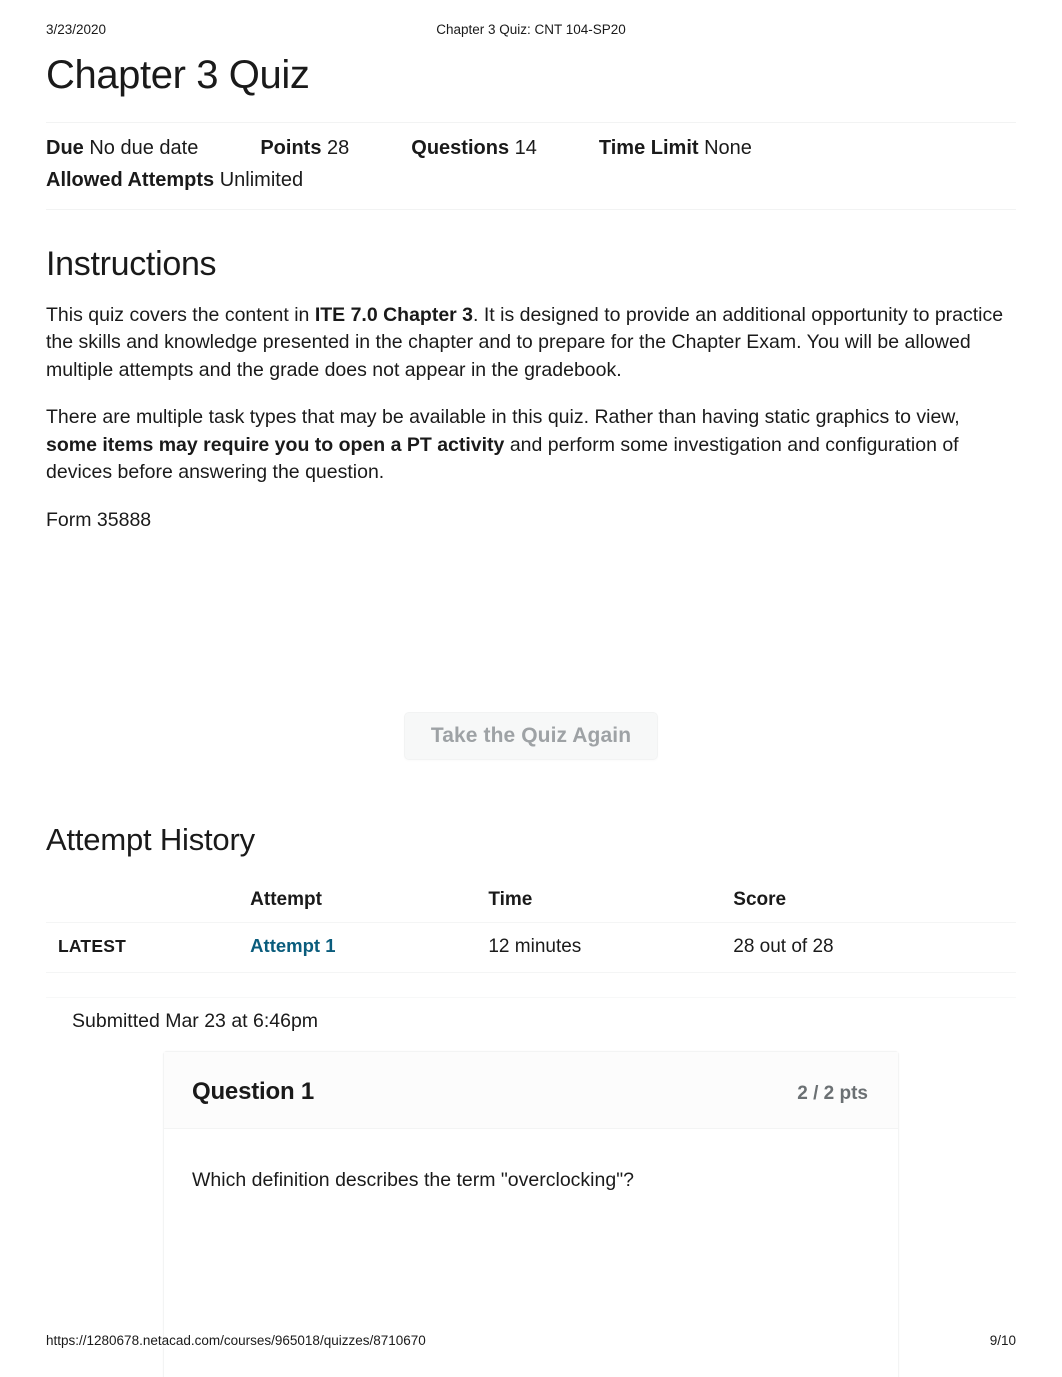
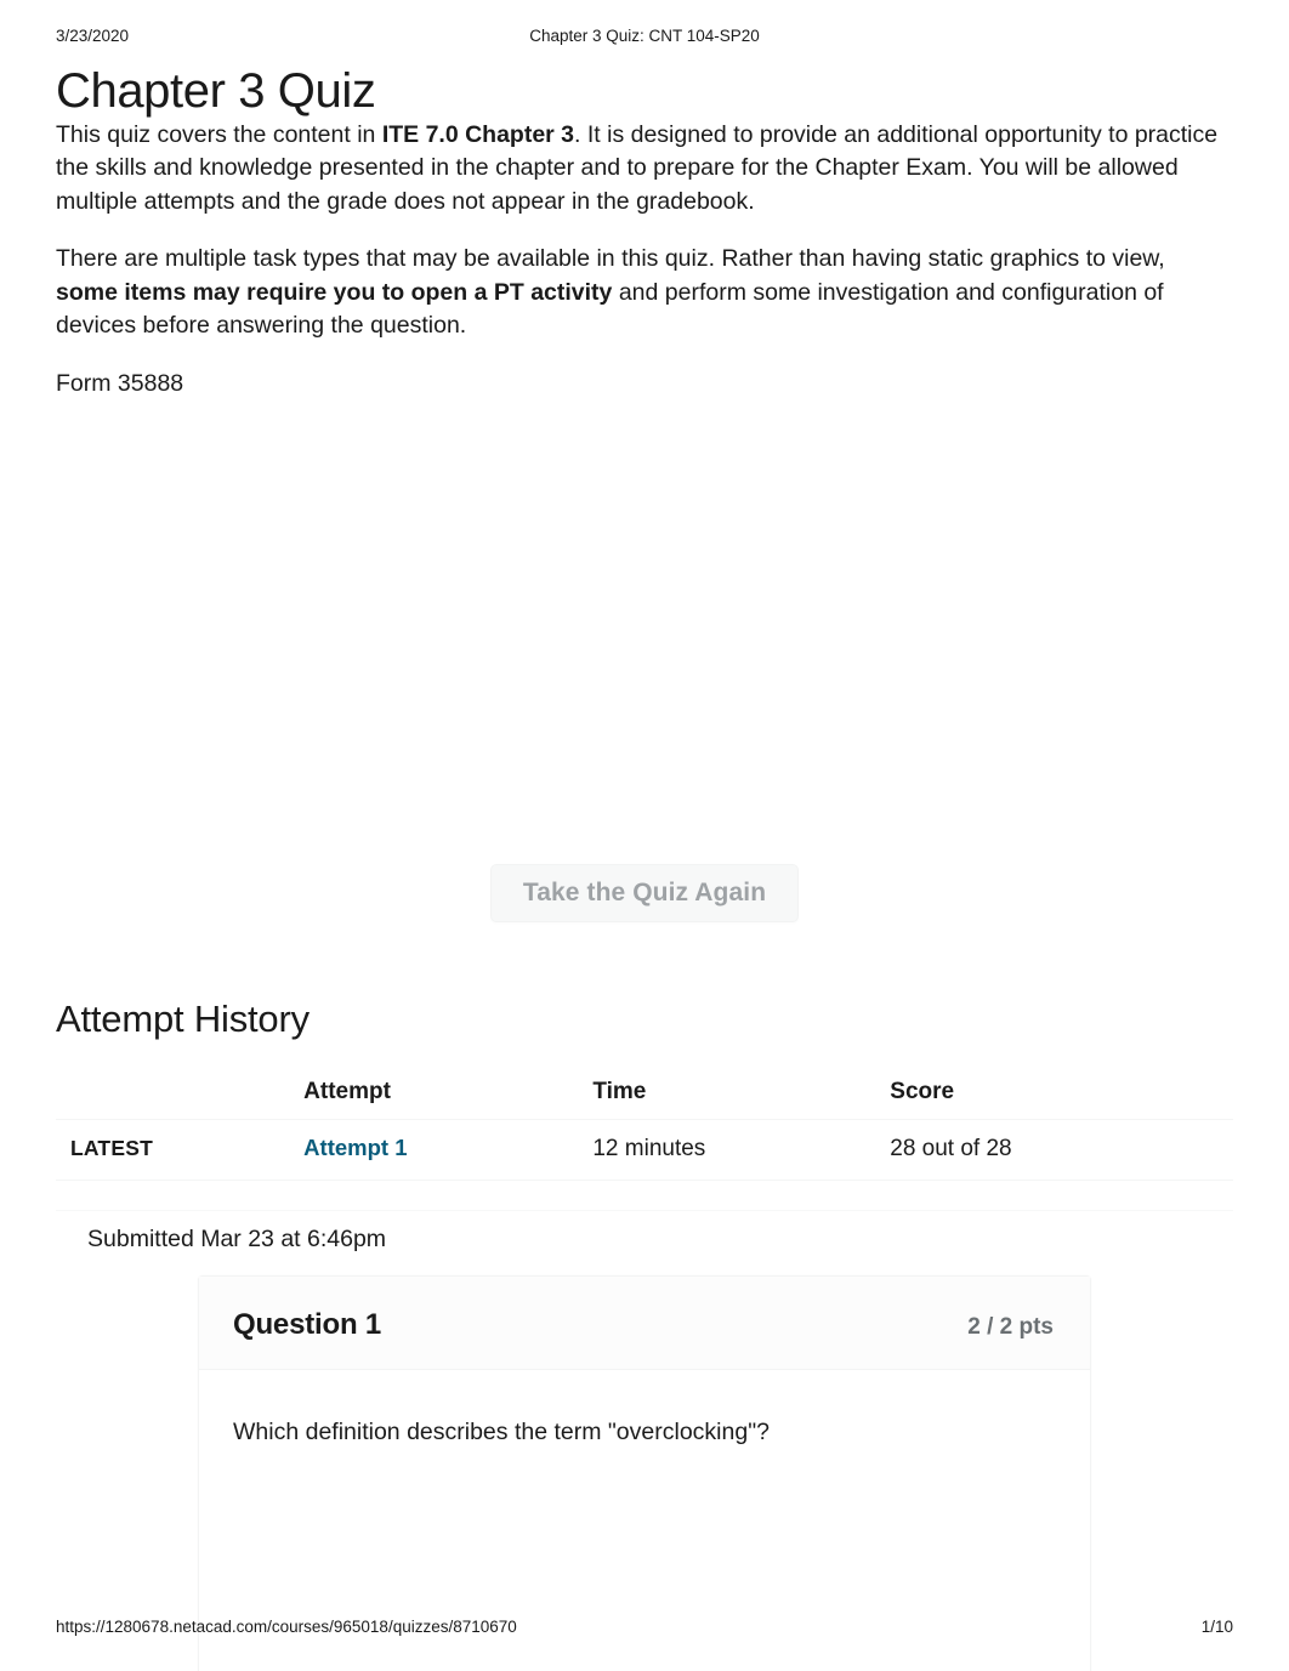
  3/23/2020
  Chapter 3 Quiz: CNT 104-SP20
  Chapter 3 Quiz
- Due No due date Points 28 Questions 14 Time Limit None
- Allowed Attempts Unlimited
- Instructions
  This quiz covers the content in ITE 7.0 Chapter 3. It is designed to provide an additional opportunity to practice the skills and knowledge presented in the chapter and to prepare for the Chapter Exam. You will be allowed multiple attempts and the grade does not appear in the gradebook.
  There are multiple task types that may be available in this quiz. Rather than having static graphics to view, some items may require you to open a PT activity and perform some investigation and configuration of devices before answering the question.
  Form 35888
  Take the Quiz Again
  Attempt History
  	Attempt	Time	Score
  LATEST	Attempt 1	12 minutes	28 out of 28
  Submitted Mar 23 at 6:46pm
  Question 1
  2 / 2 pts
  Which definition describes the term "overclocking"?
  https://1280678.netacad.com/courses/965018/quizzes/8710670
- 9/10
+ 1/10
